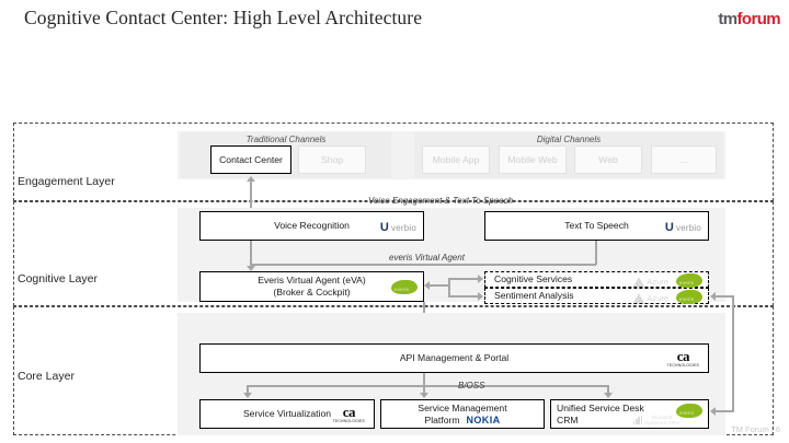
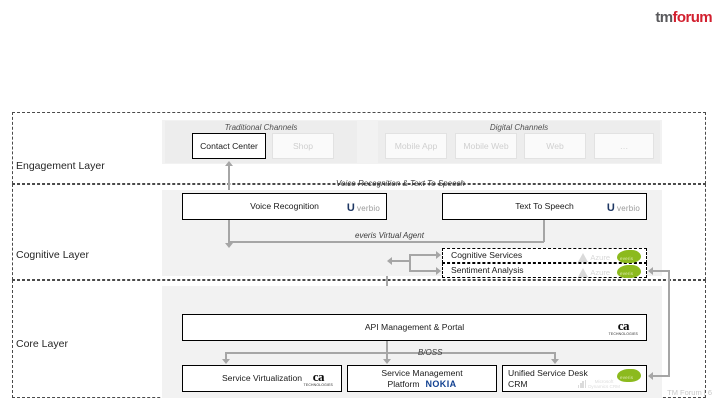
- Cognitive Contact Center: High Level Architecture
  tmforum
  Engagement Layer
  Cognitive Layer
  Core Layer
  Traditional Channels
  Contact Center
  Shop
  Digital Channels
  Mobile App
  Mobile Web
  Web
  …
- Voice Engagement & Text To Speech
+ Voice Recognition & Text To Speech
  Voice Recognition
  U
  verbio
  Text To Speech
  U
  verbio
  everis Virtual Agent
- Everis Virtual Agent (eVA)
- (Broker & Cockpit)
  Cognitive Services
  Azure
  Sentiment Analysis
  Azure
  API Management & Portal
  ca
  B/OSS
  Service Virtualization
  ca
  Service Management
  Platform
  NOKIA
  Unified Service Desk
  CRM
  TM Forum | 6
